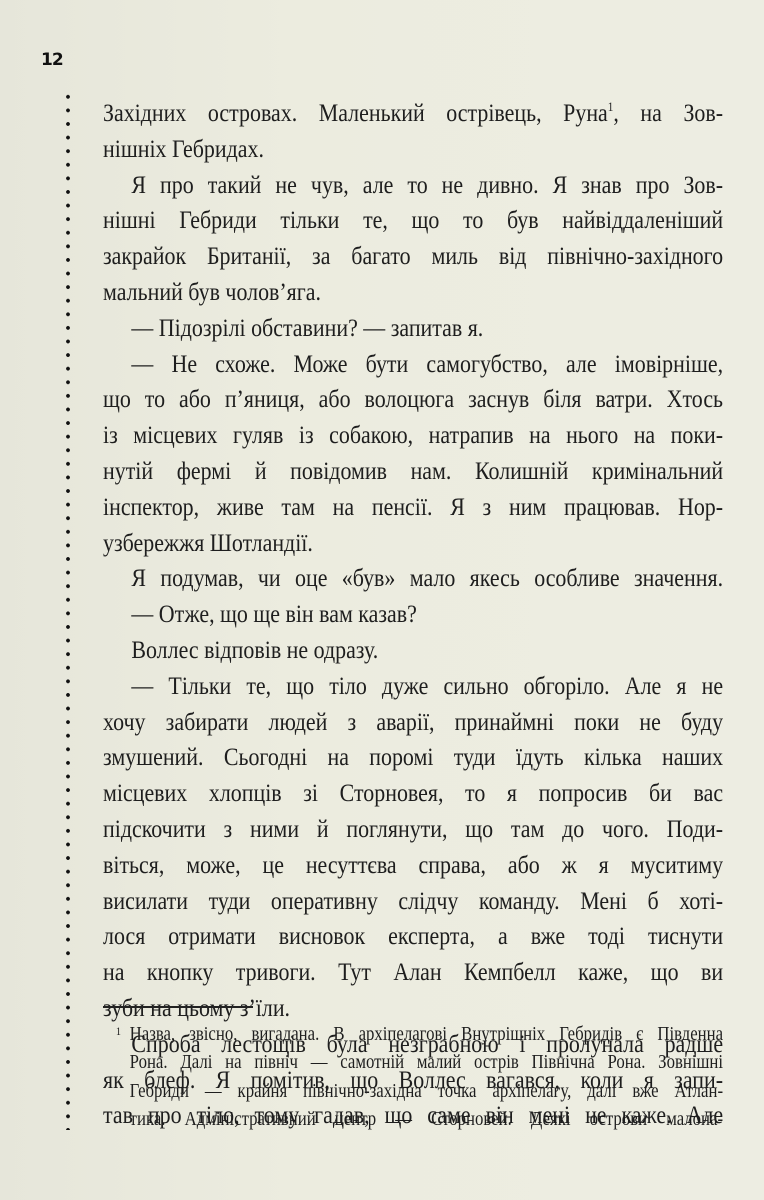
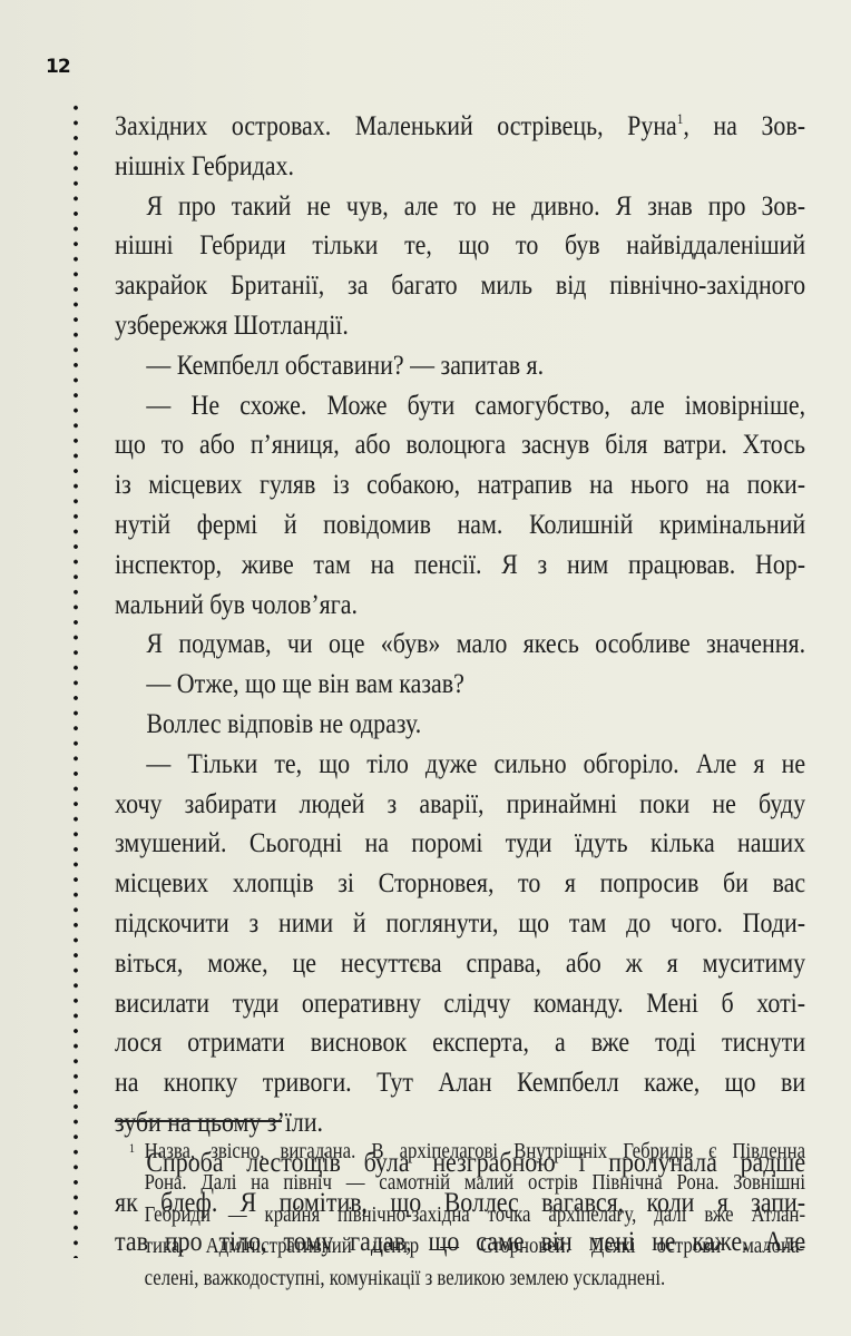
  12
  Західних островах. Маленький острівець, Руна1, на Зов-
  нішніх Гебридах.
  Я про такий не чув, але то не дивно. Я знав про Зов-
  нішні Гебриди тільки те, що то був найвіддаленіший
  закрайок Британії, за багато миль від північно-західного
- мальний був чолов’яга.
+ узбережжя Шотландії.
- — Підозрілі обставини? — запитав я.
+ — Кемпбелл обставини? — запитав я.
  — Не схоже. Може бути самогубство, але імовірніше,
  що то або п’яниця, або волоцюга заснув біля ватри. Хтось
  із місцевих гуляв із собакою, натрапив на нього на поки-
  нутій фермі й повідомив нам. Колишній кримінальний
  інспектор, живе там на пенсії. Я з ним працював. Нор-
- узбережжя Шотландії.
+ мальний був чолов’яга.
  Я подумав, чи оце «був» мало якесь особливе значення.
  — Отже, що ще він вам казав?
  Воллес відповів не одразу.
  — Тільки те, що тіло дуже сильно обгоріло. Але я не
  хочу забирати людей з аварії, принаймні поки не буду
  змушений. Сьогодні на поромі туди їдуть кілька наших
  місцевих хлопців зі Сторновея, то я попросив би вас
  підскочити з ними й поглянути, що там до чого. Поди-
  віться, може, це несуттєва справа, або ж я муситиму
  висилати туди оперативну слідчу команду. Мені б хоті-
  лося отримати висновок експерта, а вже тоді тиснути
  на кнопку тривоги. Тут Алан Кемпбелл каже, що ви
  Спроба лестощів була незграбною і пролунала радше
  як блеф. Я помітив, що Воллес вагався, коли я запи-
  тав про тіло, тому гадав, що саме він мені не каже. Але
  1
  Назва, звісно, вигадана. В архіпелагові Внутрішніх Гебридів є Південна
  Рона. Далі на північ — самотній малий острів Північна Рона. Зовнішні
  Гебриди — крайня північно-західна точка архіпелагу, далі вже Атлан-
  тика. Адміністративний центр — Сторновей. Деякі острови малона-
+ селені, важкодоступні, комунікації з великою землею ускладнені.
